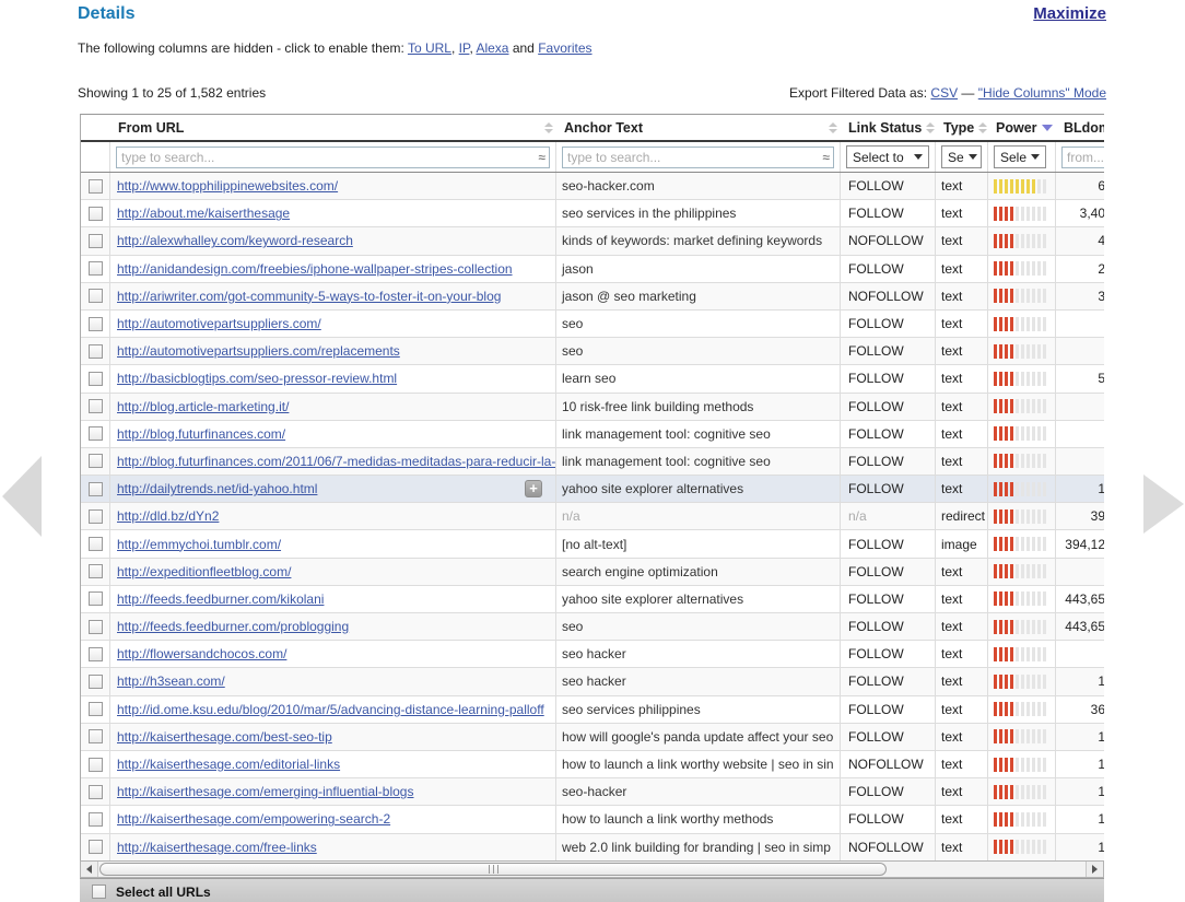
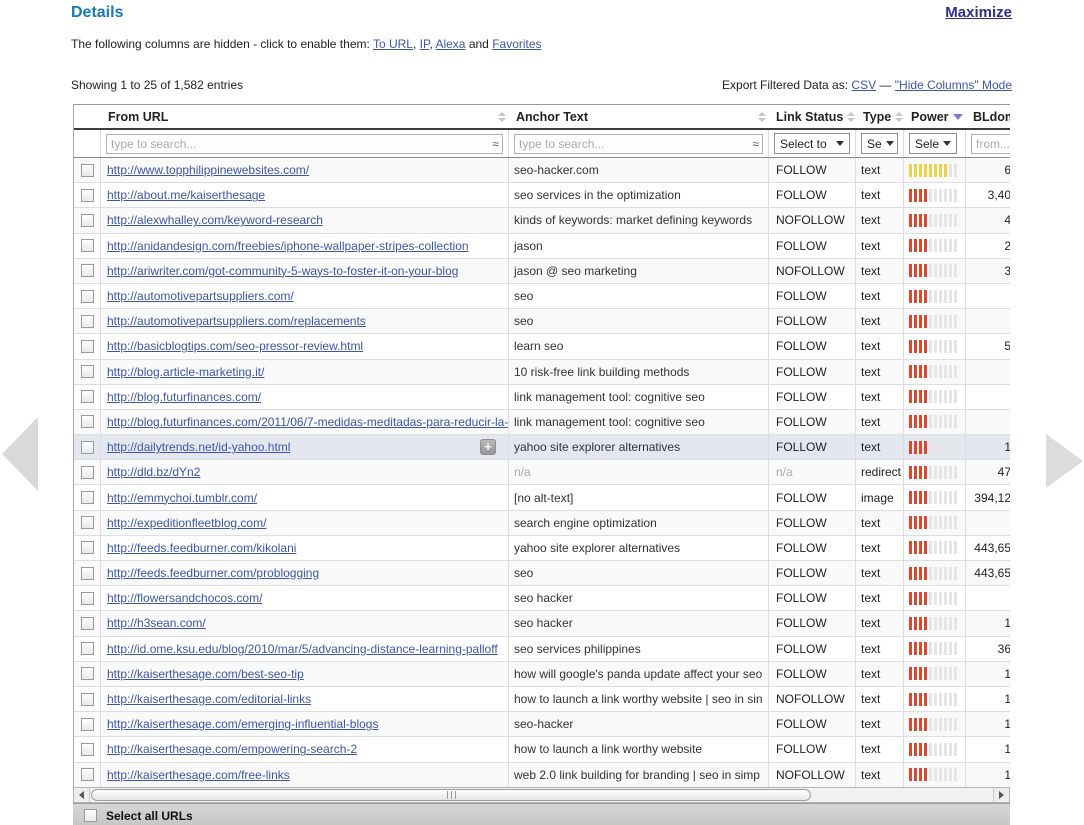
  Details
  Maximize
  The following columns are hidden - click to enable them: To URL, IP, Alexa and Favorites
  Showing 1 to 25 of 1,582 entries
  Export Filtered Data as: CSV — "Hide Columns" Mode
  From URL
  Anchor Text
  Link Status
  Type
  Power
  BLdo
  type to search...
  ≈
  type to search...
  ≈
  Select to
  Se
  Sele
  from...
  http://www.topphilippinewebsites.com/
  seo-hacker.com
  FOLLOW
  text
  6
  http://about.me/kaiserthesage
- seo services in the philippines
+ seo services in the optimization
  FOLLOW
  text
  3,40
  http://alexwhalley.com/keyword-research
  kinds of keywords: market defining keywords
  NOFOLLOW
  text
  4
  http://anidandesign.com/freebies/iphone-wallpaper-stripes-collection
  jason
  FOLLOW
  text
  2
  http://ariwriter.com/got-community-5-ways-to-foster-it-on-your-blog
  jason @ seo marketing
  NOFOLLOW
  text
  3
  http://automotivepartsuppliers.com/
  seo
  FOLLOW
  text
  http://automotivepartsuppliers.com/replacements
  seo
  FOLLOW
  text
  http://basicblogtips.com/seo-pressor-review.html
  learn seo
  FOLLOW
  text
  5
  http://blog.article-marketing.it/
  10 risk-free link building methods
  FOLLOW
  text
  http://blog.futurfinances.com/
  link management tool: cognitive seo
  FOLLOW
  text
  http://blog.futurfinances.com/2011/06/7-medidas-meditadas-para-reducir-la-
  link management tool: cognitive seo
  FOLLOW
  text
  http://dailytrends.net/id-yahoo.html
  +
  yahoo site explorer alternatives
  FOLLOW
  text
  1
  http://dld.bz/dYn2
  n/a
  n/a
  redirect
- 39
+ 47
  http://emmychoi.tumblr.com/
  [no alt-text]
  FOLLOW
  image
  394,12
  http://expeditionfleetblog.com/
  search engine optimization
  FOLLOW
  text
  http://feeds.feedburner.com/kikolani
  yahoo site explorer alternatives
  FOLLOW
  text
  443,65
  http://feeds.feedburner.com/problogging
  seo
  FOLLOW
  text
  443,65
  http://flowersandchocos.com/
  seo hacker
  FOLLOW
  text
  http://h3sean.com/
  seo hacker
  FOLLOW
  text
  1
  http://id.ome.ksu.edu/blog/2010/mar/5/advancing-distance-learning-palloff
  seo services philippines
  FOLLOW
  text
  36
  http://kaiserthesage.com/best-seo-tip
  how will google's panda update affect your seo
  FOLLOW
  text
  1
  http://kaiserthesage.com/editorial-links
  how to launch a link worthy website | seo in sin
  NOFOLLOW
  text
  1
  http://kaiserthesage.com/emerging-influential-blogs
  seo-hacker
  FOLLOW
  text
  1
  http://kaiserthesage.com/empowering-search-2
- how to launch a link worthy methods
+ how to launch a link worthy website
  FOLLOW
  text
  1
  http://kaiserthesage.com/free-links
  web 2.0 link building for branding | seo in simp
  NOFOLLOW
  text
  1
  Select all URLs
